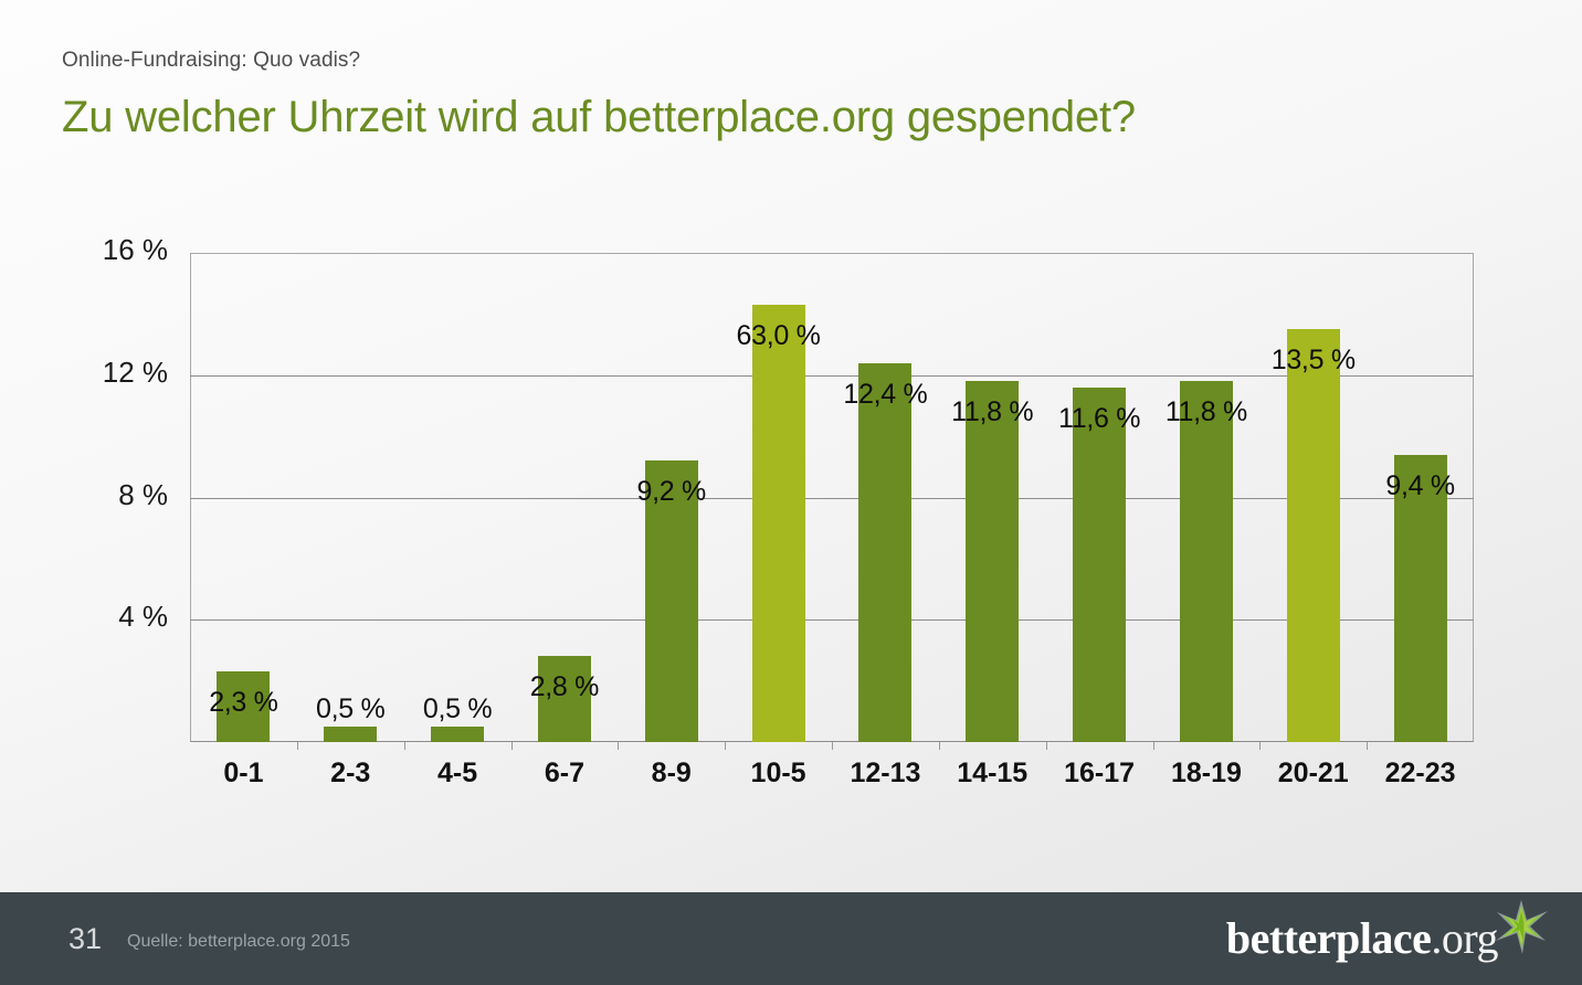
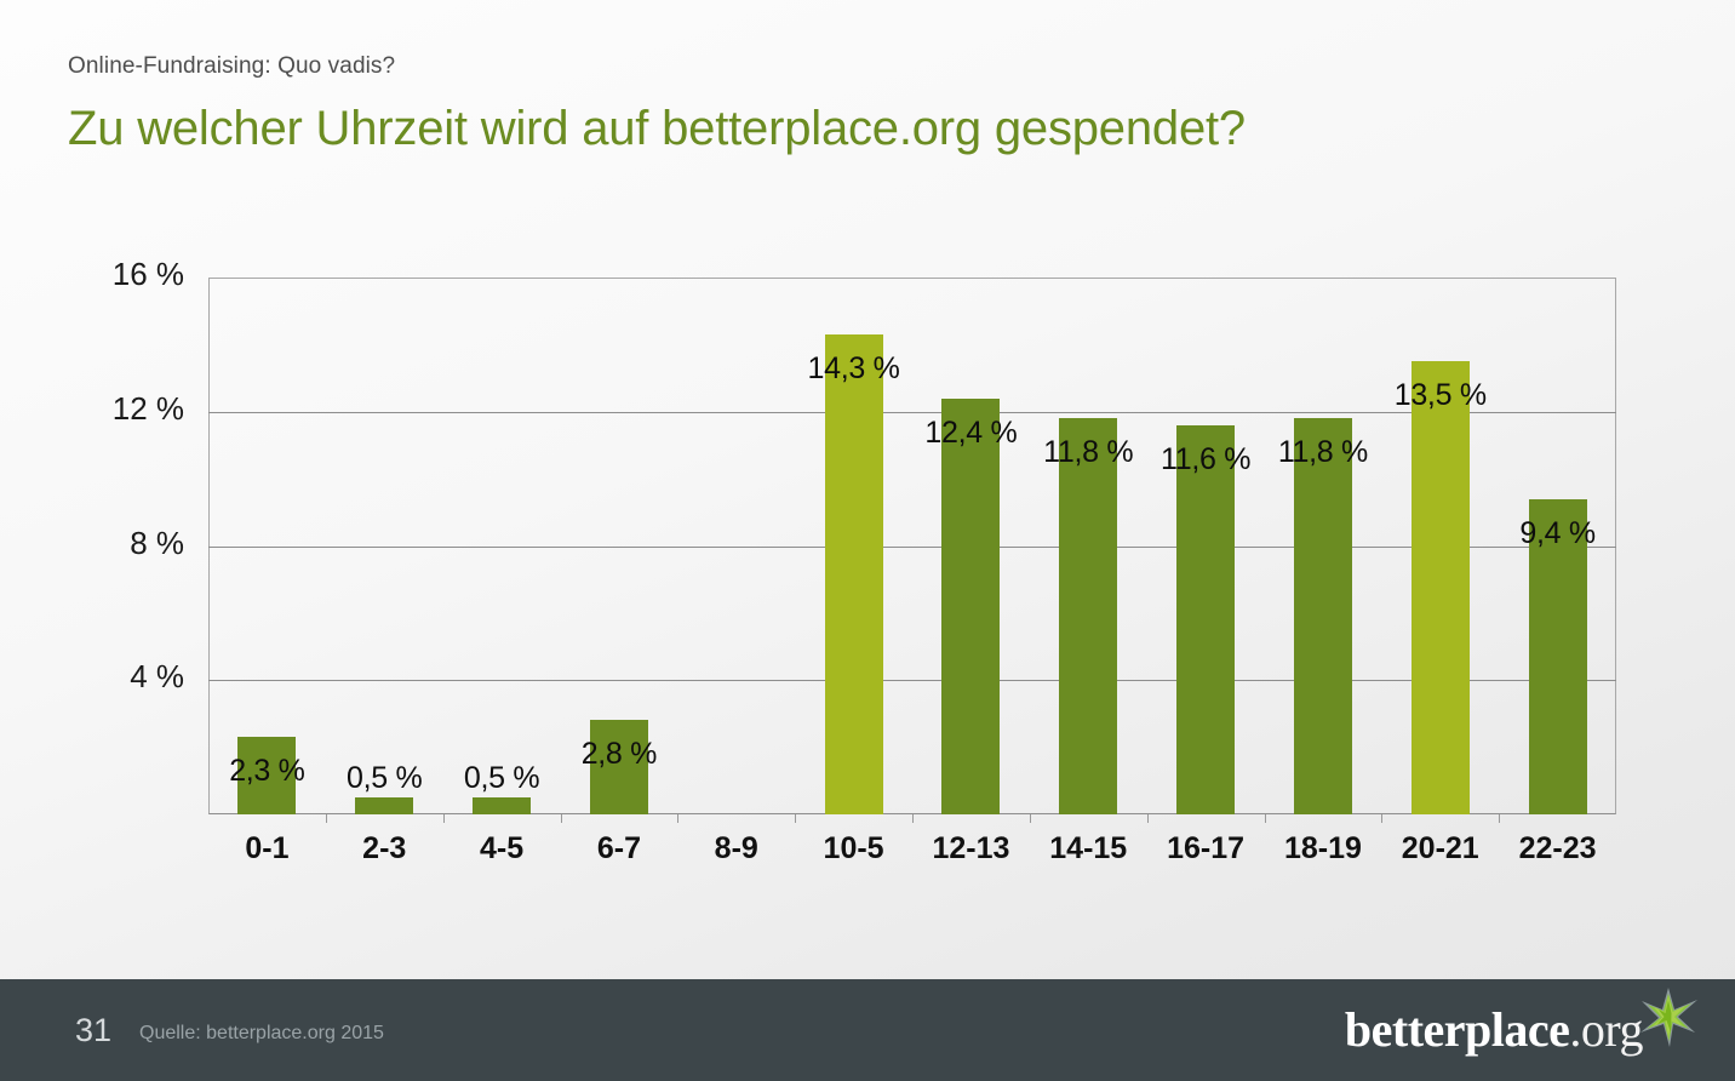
  Online-Fundraising: Quo vadis?
  Zu welcher Uhrzeit wird auf betterplace.org gespendet?
  4 %
  8 %
  12 %
  16 %
  2,3 %
  0,5 %
  0,5 %
  2,8 %
- 9,2 %
- 63,0 %
+ 14,3 %
  12,4 %
  11,8 %
  11,6 %
  11,8 %
  13,5 %
  9,4 %
  0-1
  2-3
  4-5
  6-7
  8-9
  10-5
  12-13
  14-15
  16-17
  18-19
  20-21
  22-23
  31
  Quelle: betterplace.org 2015
  betterplace.org
